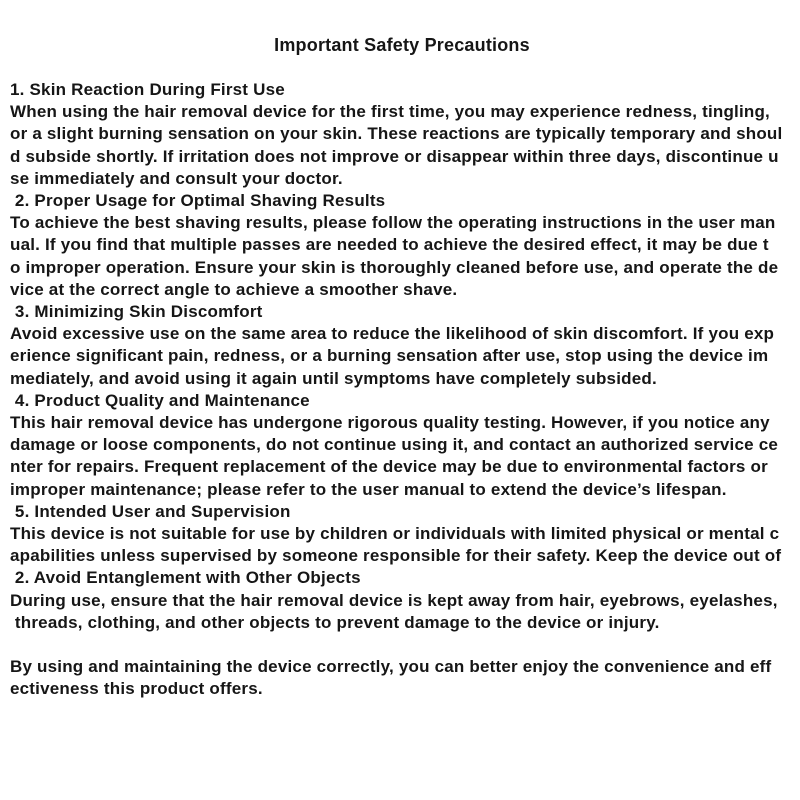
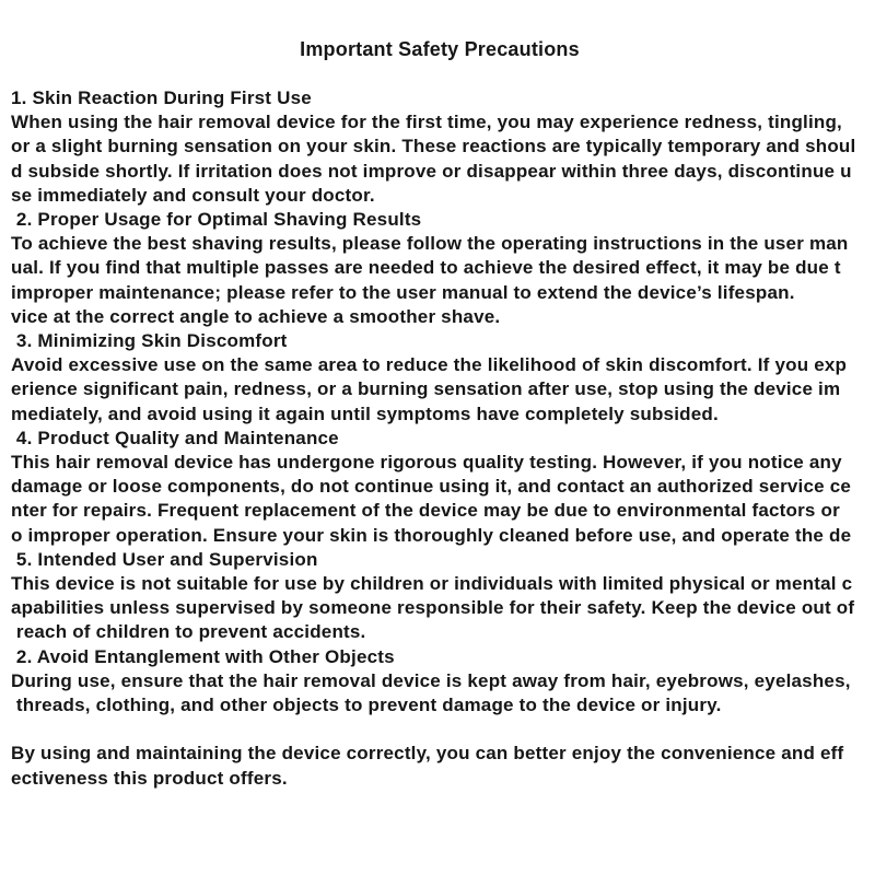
  Important Safety Precautions
  1. Skin Reaction During First Use
  When using the hair removal device for the first time, you may experience redness, tingling,
  or a slight burning sensation on your skin. These reactions are typically temporary and shoul
  d subside shortly. If irritation does not improve or disappear within three days, discontinue u
  se immediately and consult your doctor.
  2. Proper Usage for Optimal Shaving Results
  To achieve the best shaving results, please follow the operating instructions in the user man
  ual. If you find that multiple passes are needed to achieve the desired effect, it may be due t
- o improper operation. Ensure your skin is thoroughly cleaned before use, and operate the de
+ improper maintenance; please refer to the user manual to extend the device’s lifespan.
  vice at the correct angle to achieve a smoother shave.
  3. Minimizing Skin Discomfort
  Avoid excessive use on the same area to reduce the likelihood of skin discomfort. If you exp
  erience significant pain, redness, or a burning sensation after use, stop using the device im
  mediately, and avoid using it again until symptoms have completely subsided.
  4. Product Quality and Maintenance
  This hair removal device has undergone rigorous quality testing. However, if you notice any
  damage or loose components, do not continue using it, and contact an authorized service ce
  nter for repairs. Frequent replacement of the device may be due to environmental factors or
- improper maintenance; please refer to the user manual to extend the device’s lifespan.
+ o improper operation. Ensure your skin is thoroughly cleaned before use, and operate the de
  5. Intended User and Supervision
  This device is not suitable for use by children or individuals with limited physical or mental c
  apabilities unless supervised by someone responsible for their safety. Keep the device out of
+ reach of children to prevent accidents.
  2. Avoid Entanglement with Other Objects
  During use, ensure that the hair removal device is kept away from hair, eyebrows, eyelashes,
  threads, clothing, and other objects to prevent damage to the device or injury.
  By using and maintaining the device correctly, you can better enjoy the convenience and eff
  ectiveness this product offers.
